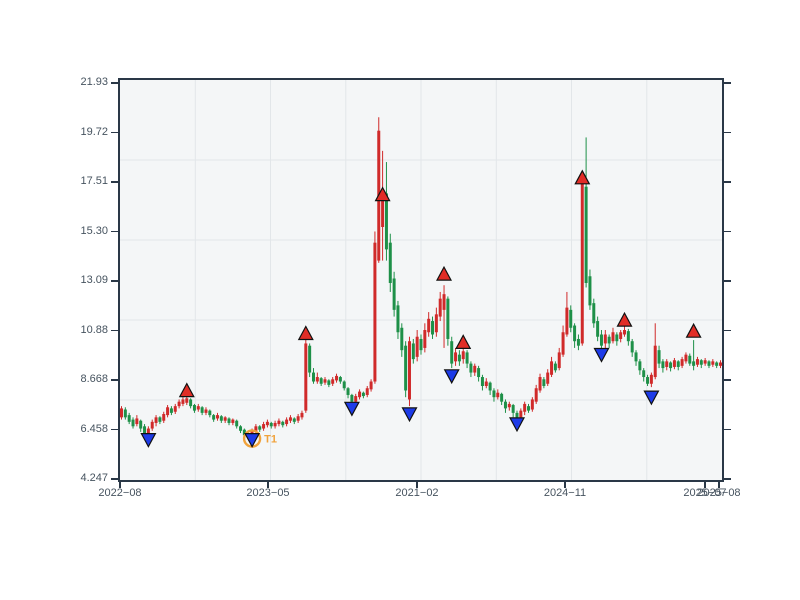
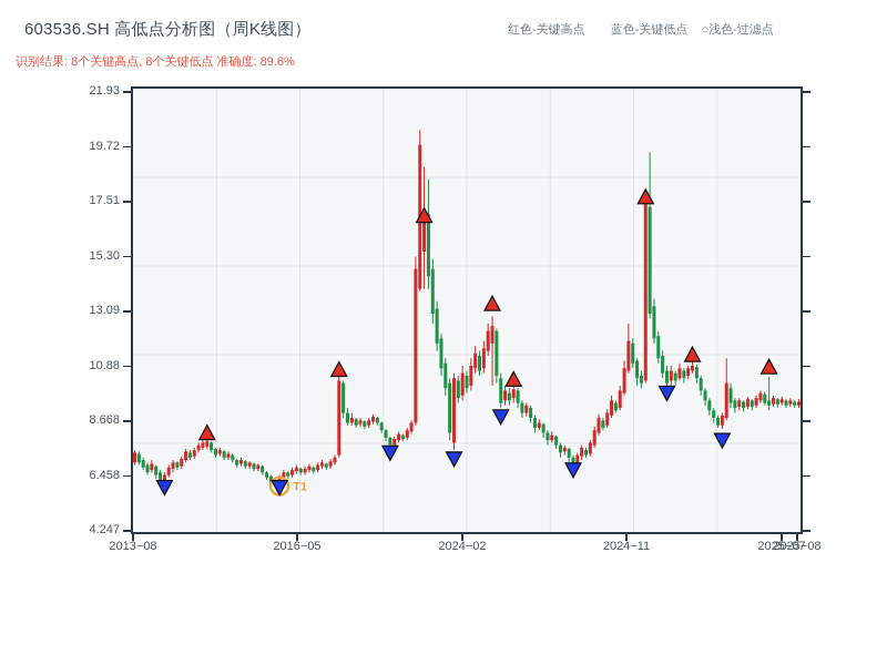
+ 603536.SH 高低点分析图（周K线图）
+ 识别结果: 8个关键高点, 8个关键低点 准确度: 89.6%
+ 红色-关键高点 蓝色-关键低点 ○浅色-过滤点
  T1
  21.93
  19.72
  17.51
  15.30
  13.09
  10.88
  8.668
  6.458
  4.247
- 2022−08
+ 2013−08
- 2023−05
+ 2016−05
- 2021−02
+ 2024−02
  2024−11
  2025−07
  2025−08
